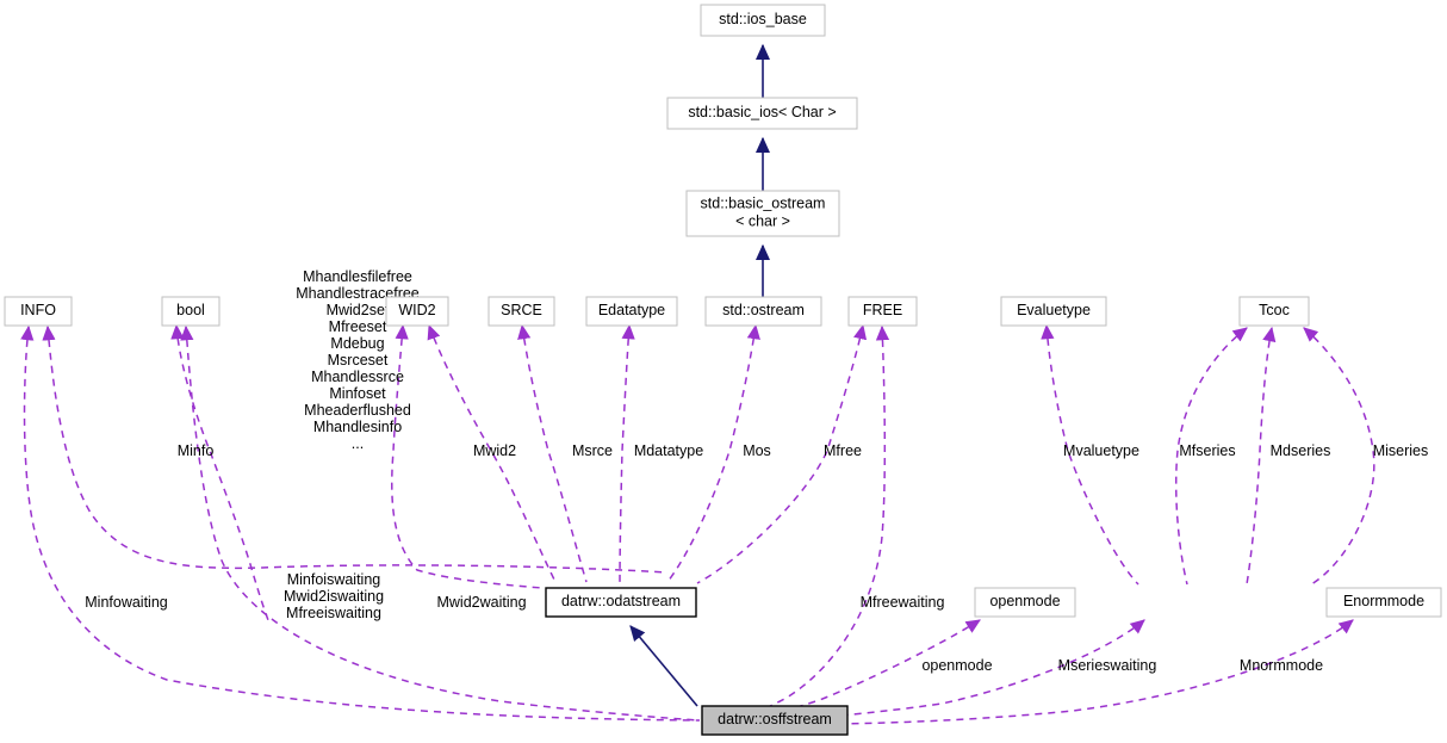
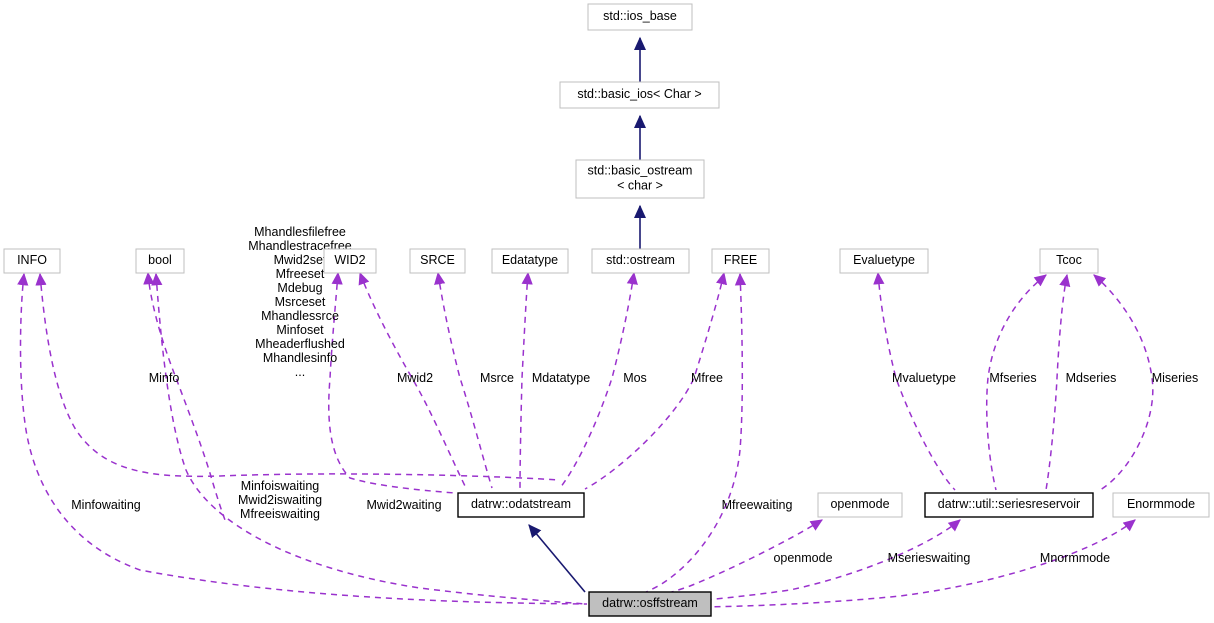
  Minfo
  Mhandlesfilefree Mhandlestracefree Mwid2se Mfreeset Mdebug Msrceset Mhandlessrce Minfoset Mheaderflushed Mhandlesinfo ...
  Mwid2
  Msrce
  Mdatatype
  Mos
  Mfree
  Mvaluetype
  Mfseries
  Mdseries
  Miseries
  Minfowaiting
  Minfoiswaiting Mwid2iswaiting Mfreeiswaiting
  Mwid2waiting
  Mfreewaiting
  openmode
  Mserieswaiting
  Mnormmode
  std::ios_base
  std::basic_ios< Char >
  std::basic_ostream < char >
  INFO
  bool
  WID2
  SRCE
  Edatatype
  std::ostream
  FREE
  Evaluetype
  Tcoc
  datrw::odatstream
  openmode
+ datrw::util::seriesreservoir
  Enormmode
  datrw::osffstream
